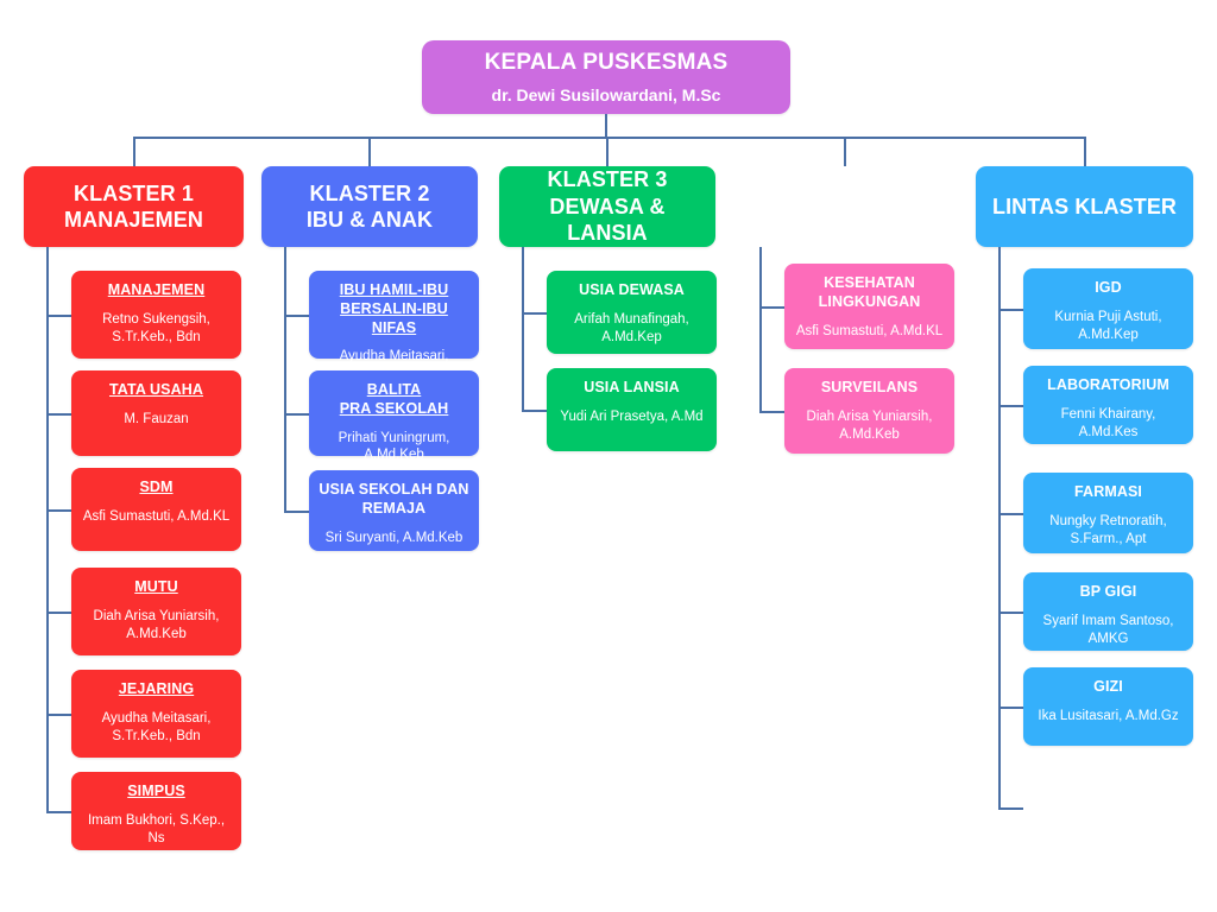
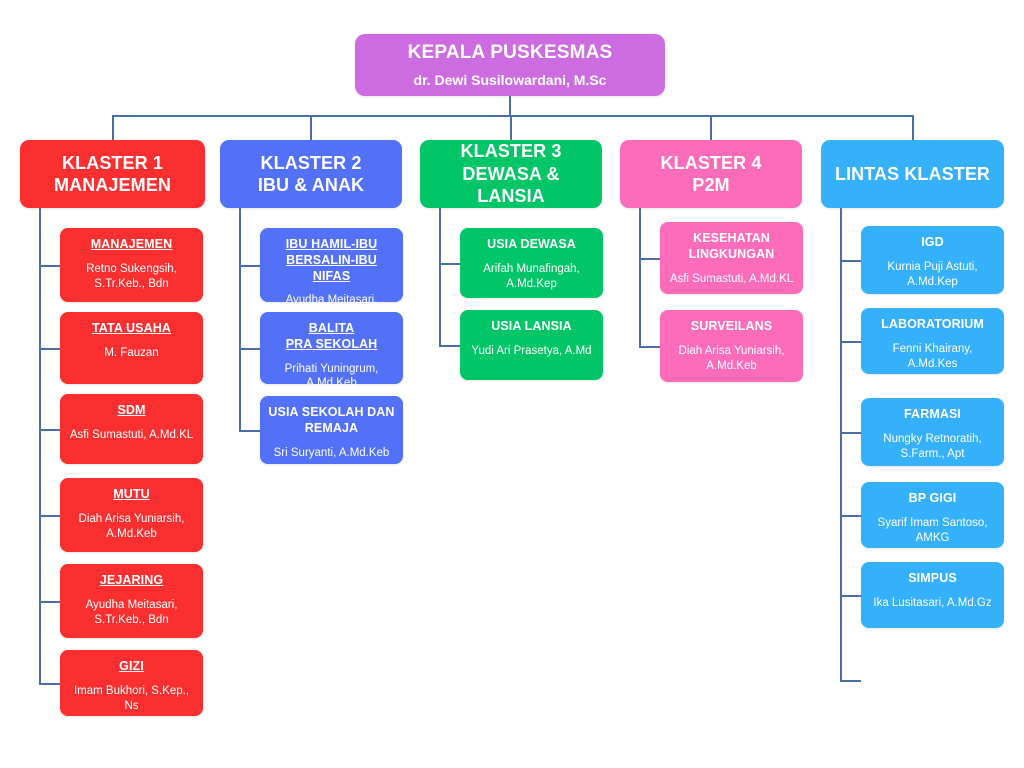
  KEPALA PUSKESMAS
  dr. Dewi Susilowardani, M.Sc
  KLASTER 1
  MANAJEMEN
  MANAJEMEN
  Retno Sukengsih,
  S.Tr.Keb., Bdn
  TATA USAHA
  M. Fauzan
  SDM
  Asfi Sumastuti, A.Md.KL
  MUTU
  Diah Arisa Yuniarsih,
  A.Md.Keb
  JEJARING
  Ayudha Meitasari,
  S.Tr.Keb., Bdn
- SIMPUS
+ GIZI
  Imam Bukhori, S.Kep., Ns
  KLASTER 2
  IBU & ANAK
  IBU HAMIL-IBU
  BERSALIN-IBU NIFAS
  Ayudha Meitasari,
  BALITA
  PRA SEKOLAH
  Prihati Yuningrum,
  A.Md.Keb
  USIA SEKOLAH DAN
  REMAJA
  Sri Suryanti, A.Md.Keb
  KLASTER 3
  DEWASA & LANSIA
  USIA DEWASA
  Arifah Munafingah,
  A.Md.Kep
  USIA LANSIA
  Yudi Ari Prasetya, A.Md
+ KLASTER 4
+ P2M
  KESEHATAN
  LINGKUNGAN
  Asfi Sumastuti, A.Md.KL
  SURVEILANS
  Diah Arisa Yuniarsih,
  A.Md.Keb
  LINTAS KLASTER
  IGD
  Kurnia Puji Astuti,
  A.Md.Kep
  LABORATORIUM
  Fenni Khairany, A.Md.Kes
  FARMASI
  Nungky Retnoratih,
  S.Farm., Apt
  BP GIGI
  Syarif Imam Santoso,
  AMKG
- GIZI
+ SIMPUS
  Ika Lusitasari, A.Md.Gz
